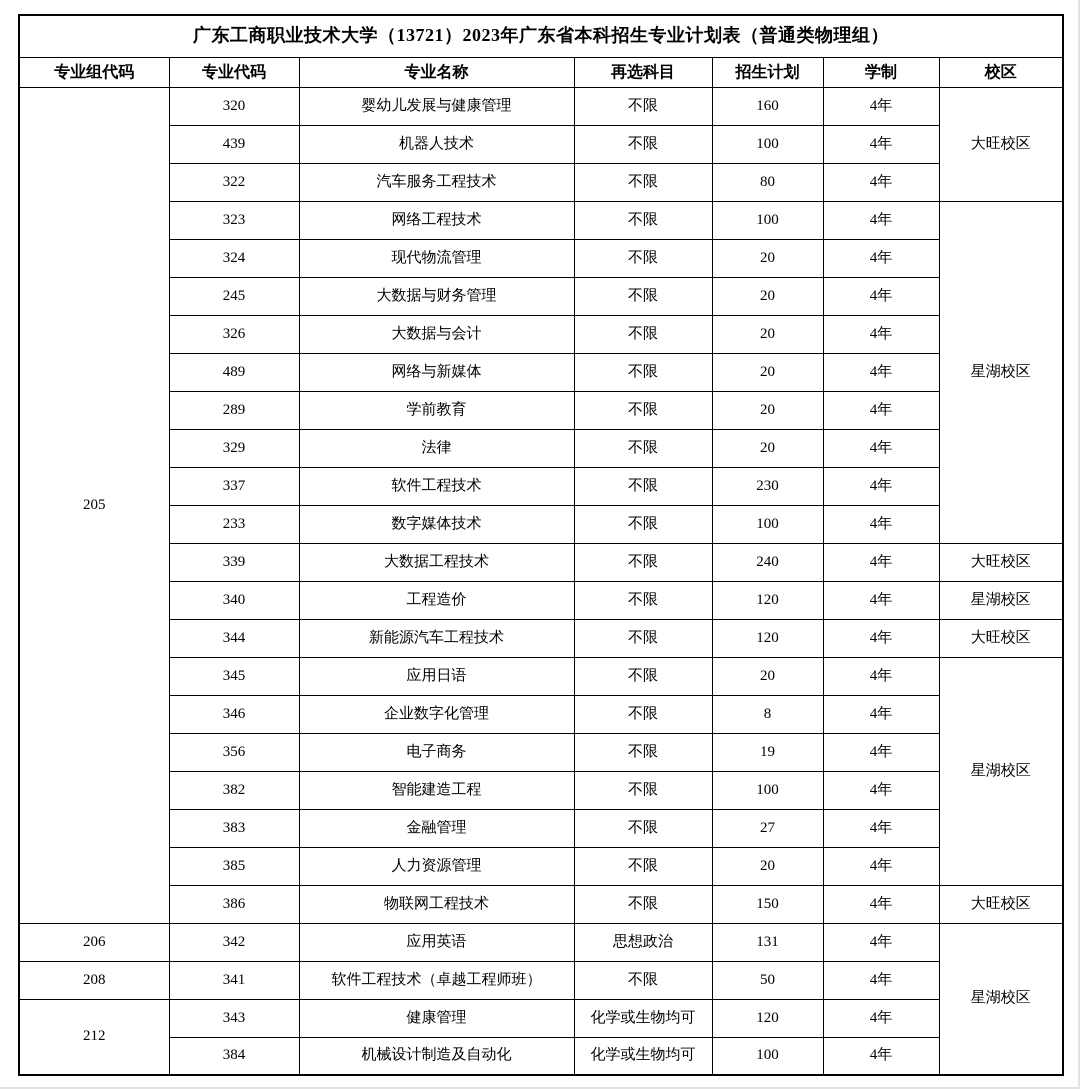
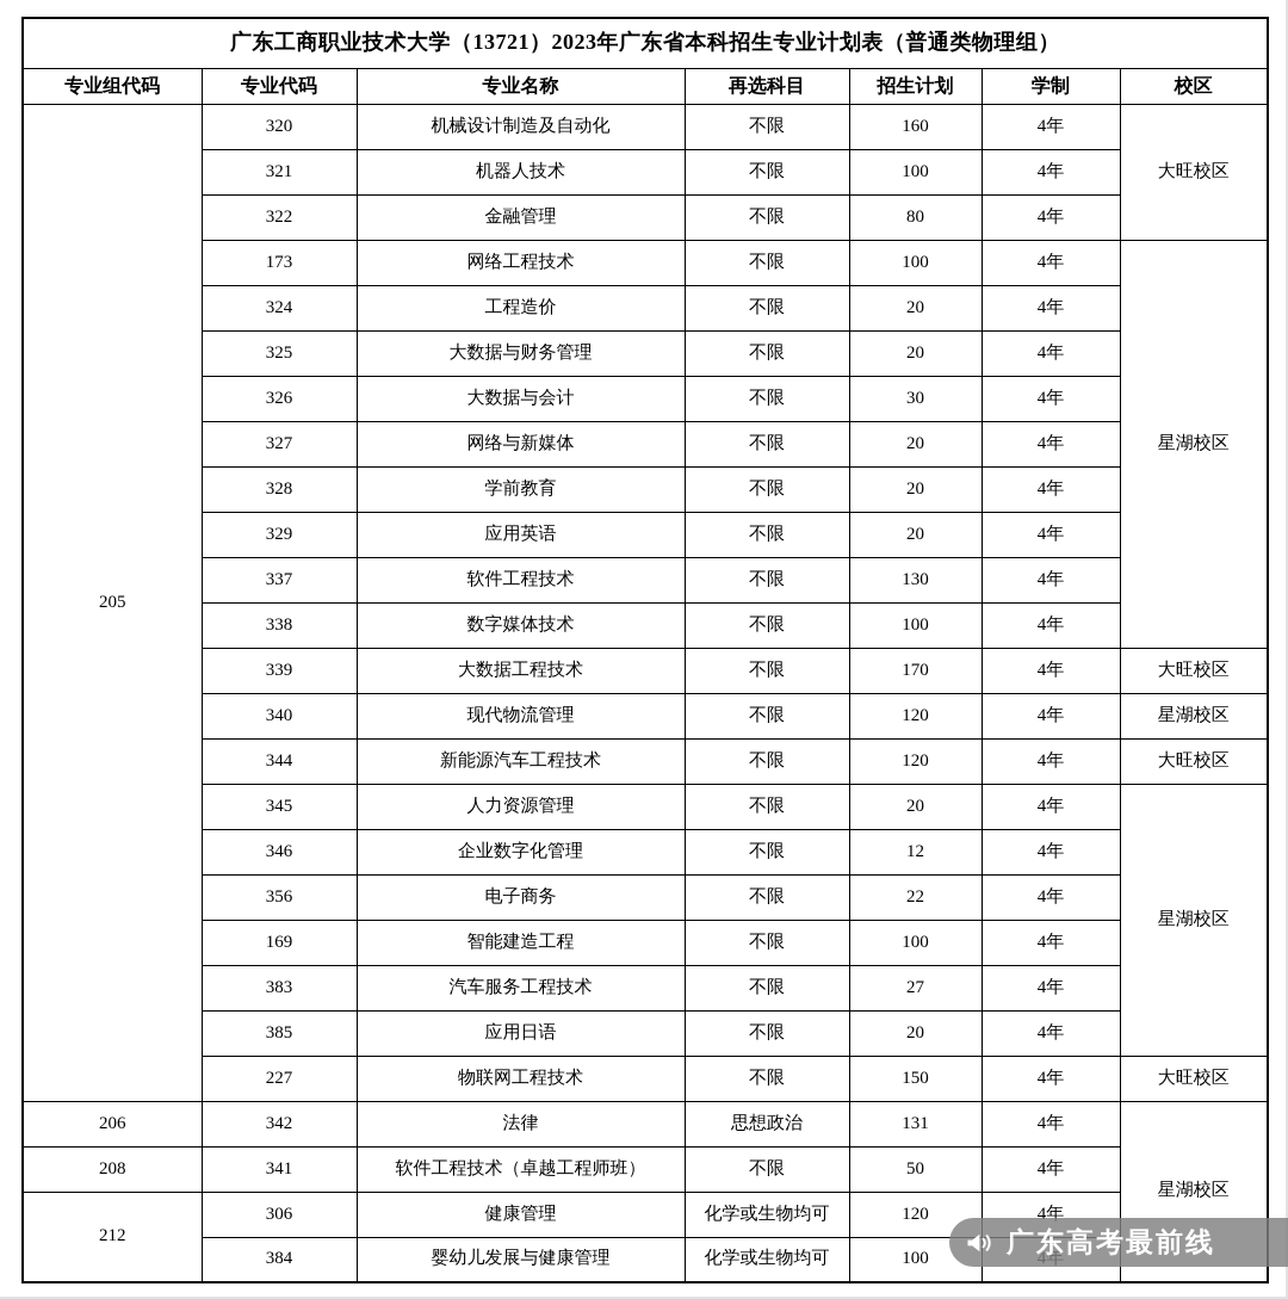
  广东工商职业技术大学（13721）2023年广东省本科招生专业计划表（普通类物理组）
  专业组代码	专业代码	专业名称	再选科目	招生计划	学制	校区
- 205	320	婴幼儿发展与健康管理	不限	160	4年	大旺校区
+ 205	320	机械设计制造及自动化	不限	160	4年	大旺校区
- 439	机器人技术	不限	100	4年
+ 321	机器人技术	不限	100	4年
- 322	汽车服务工程技术	不限	80	4年
+ 322	金融管理	不限	80	4年
- 323	网络工程技术	不限	100	4年	星湖校区
+ 173	网络工程技术	不限	100	4年	星湖校区
- 324	现代物流管理	不限	20	4年
+ 324	工程造价	不限	20	4年
- 245	大数据与财务管理	不限	20	4年
+ 325	大数据与财务管理	不限	20	4年
- 326	大数据与会计	不限	20	4年
+ 326	大数据与会计	不限	30	4年
- 489	网络与新媒体	不限	20	4年
+ 327	网络与新媒体	不限	20	4年
- 289	学前教育	不限	20	4年
+ 328	学前教育	不限	20	4年
- 329	法律	不限	20	4年
+ 329	应用英语	不限	20	4年
- 337	软件工程技术	不限	230	4年
+ 337	软件工程技术	不限	130	4年
- 233	数字媒体技术	不限	100	4年
+ 338	数字媒体技术	不限	100	4年
- 339	大数据工程技术	不限	240	4年	大旺校区
+ 339	大数据工程技术	不限	170	4年	大旺校区
- 340	工程造价	不限	120	4年	星湖校区
+ 340	现代物流管理	不限	120	4年	星湖校区
  344	新能源汽车工程技术	不限	120	4年	大旺校区
- 345	应用日语	不限	20	4年	星湖校区
+ 345	人力资源管理	不限	20	4年	星湖校区
- 346	企业数字化管理	不限	8	4年
+ 346	企业数字化管理	不限	12	4年
- 356	电子商务	不限	19	4年
+ 356	电子商务	不限	22	4年
- 382	智能建造工程	不限	100	4年
+ 169	智能建造工程	不限	100	4年
- 383	金融管理	不限	27	4年
+ 383	汽车服务工程技术	不限	27	4年
- 385	人力资源管理	不限	20	4年
+ 385	应用日语	不限	20	4年
- 386	物联网工程技术	不限	150	4年	大旺校区
+ 227	物联网工程技术	不限	150	4年	大旺校区
- 206	342	应用英语	思想政治	131	4年	星湖校区
+ 206	342	法律	思想政治	131	4年	星湖校区
  208	341	软件工程技术（卓越工程师班）	不限	50	4年
- 212	343	健康管理	化学或生物均可	120	4年
+ 212	306	健康管理	化学或生物均可	120	4年
- 384	机械设计制造及自动化	化学或生物均可	100	4年
+ 384	婴幼儿发展与健康管理	化学或生物均可	100	4年
+ 广东高考最前线
